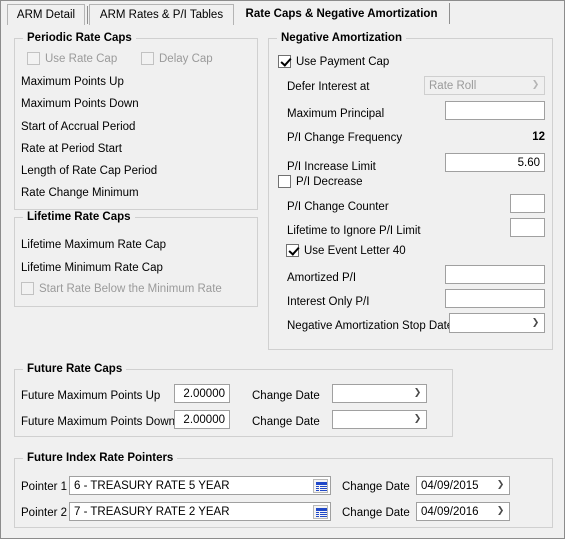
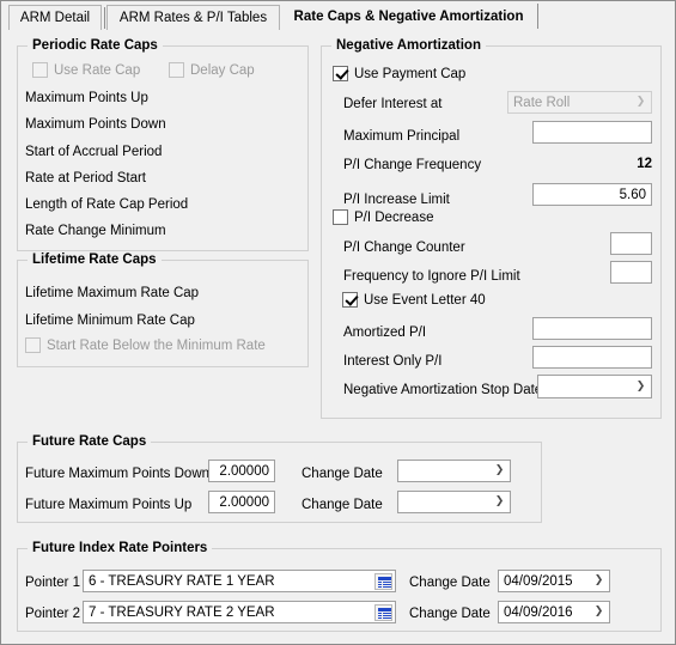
  ARM Detail
  ARM Rates & P/I Tables
  Rate Caps & Negative Amortization
  Periodic Rate Caps
  Use Rate Cap
  Delay Cap
  Maximum Points Up
  Maximum Points Down
  Start of Accrual Period
  Rate at Period Start
  Length of Rate Cap Period
  Rate Change Minimum
  Lifetime Rate Caps
  Lifetime Maximum Rate Cap
  Lifetime Minimum Rate Cap
  Start Rate Below the Minimum Rate
  Negative Amortization
  Use Payment Cap
  Defer Interest at
  Rate Roll
  ❯
  Maximum Principal
  P/I Change Frequency
  12
  P/I Increase Limit
  5.60
  P/I Decrease
  P/I Change Counter
- Lifetime to Ignore P/I Limit
+ Frequency to Ignore P/I Limit
  Use Event Letter 40
  Amortized P/I
  Interest Only P/I
  Negative Amortization Stop Dat
  ❯
  Future Rate Caps
- Future Maximum Points Up
+ Future Maximum Points Down
  2.00000
  Change Date
  ❯
- Future Maximum Points Down
+ Future Maximum Points Up
  2.00000
  Change Date
  ❯
  Future Index Rate Pointers
  Pointer 1
- 6 - TREASURY RATE 5 YEAR
+ 6 - TREASURY RATE 1 YEAR
  Change Date
  04/09/2015
  ❯
  Pointer 2
  7 - TREASURY RATE 2 YEAR
  Change Date
  04/09/2016
  ❯
